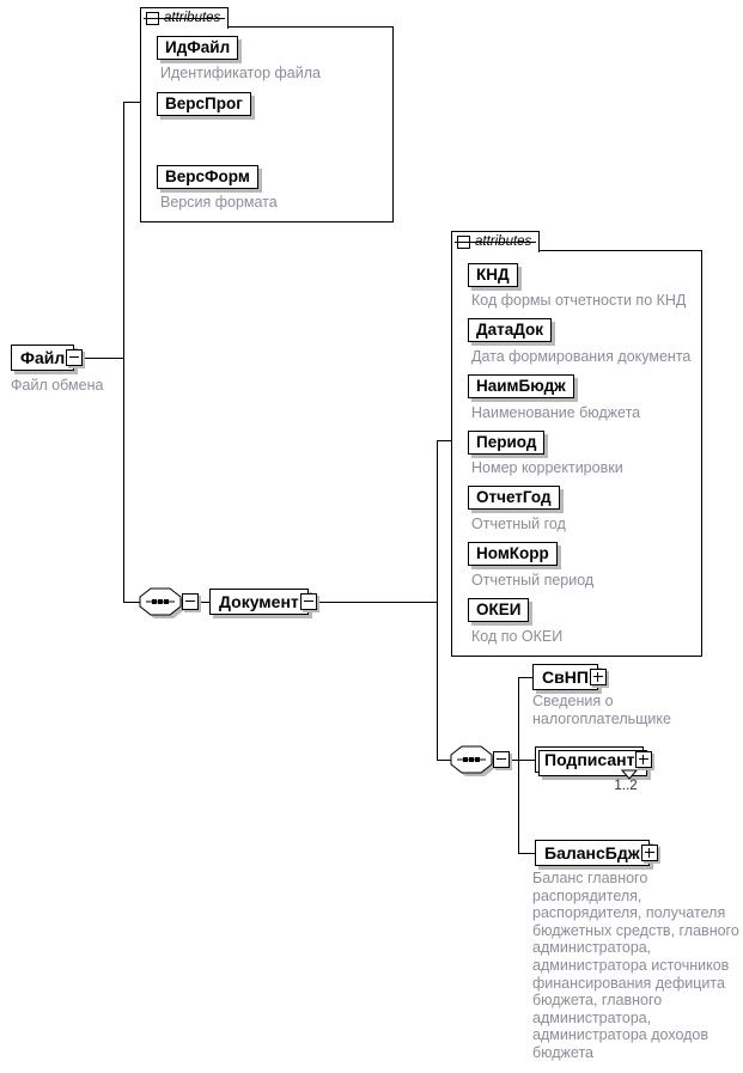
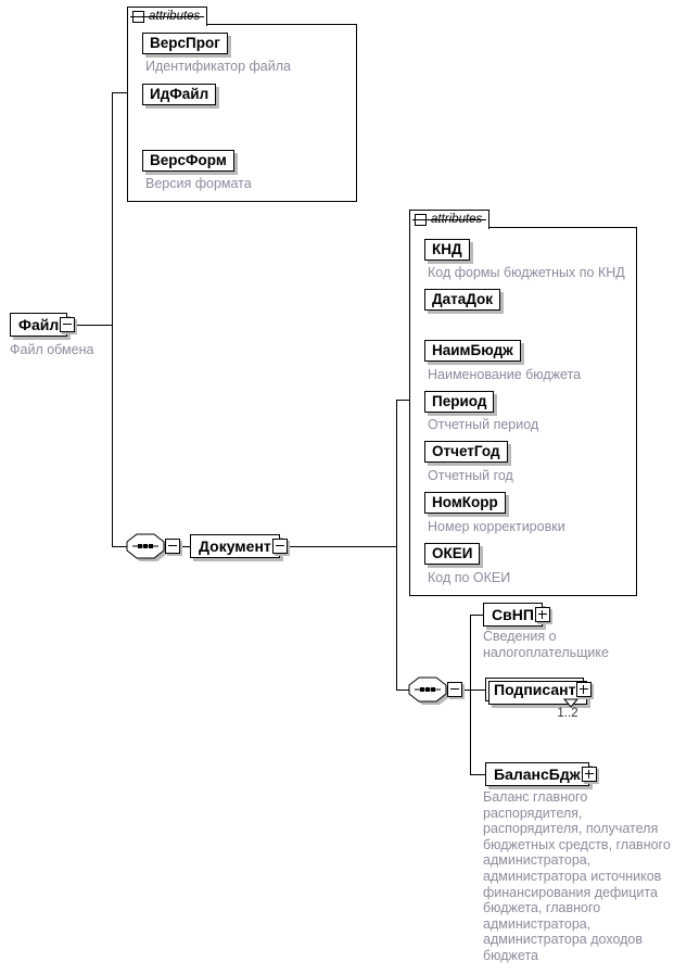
- ИдФайл
+ ВерсПрог
  Идентификатор файла
- ВерсПрог
+ ИдФайл
  ВерсФорм
  Версия формата
  Файл
  Файл обмена
  Документ
  КНД
- Код формы отчетности по КНД
+ Код формы бюджетных по КНД
  ДатаДок
- Дата формирования документа
  НаимБюдж
  Наименование бюджета
  Период
- Номер корректировки
+ Отчетный период
  ОтчетГод
  Отчетный год
  НомКорр
- Отчетный период
+ Номер корректировки
  ОКЕИ
  Код по ОКЕИ
  СвНП
  Сведения о
  налогоплательщике
  Подписант
  1..2
  БалансБдж
  Баланс главного
  распорядителя,
  распорядителя, получателя
  бюджетных средств, главного
  администратора,
  администратора источников
  финансирования дефицита
  бюджета, главного
  администратора,
  администратора доходов
  бюджета
